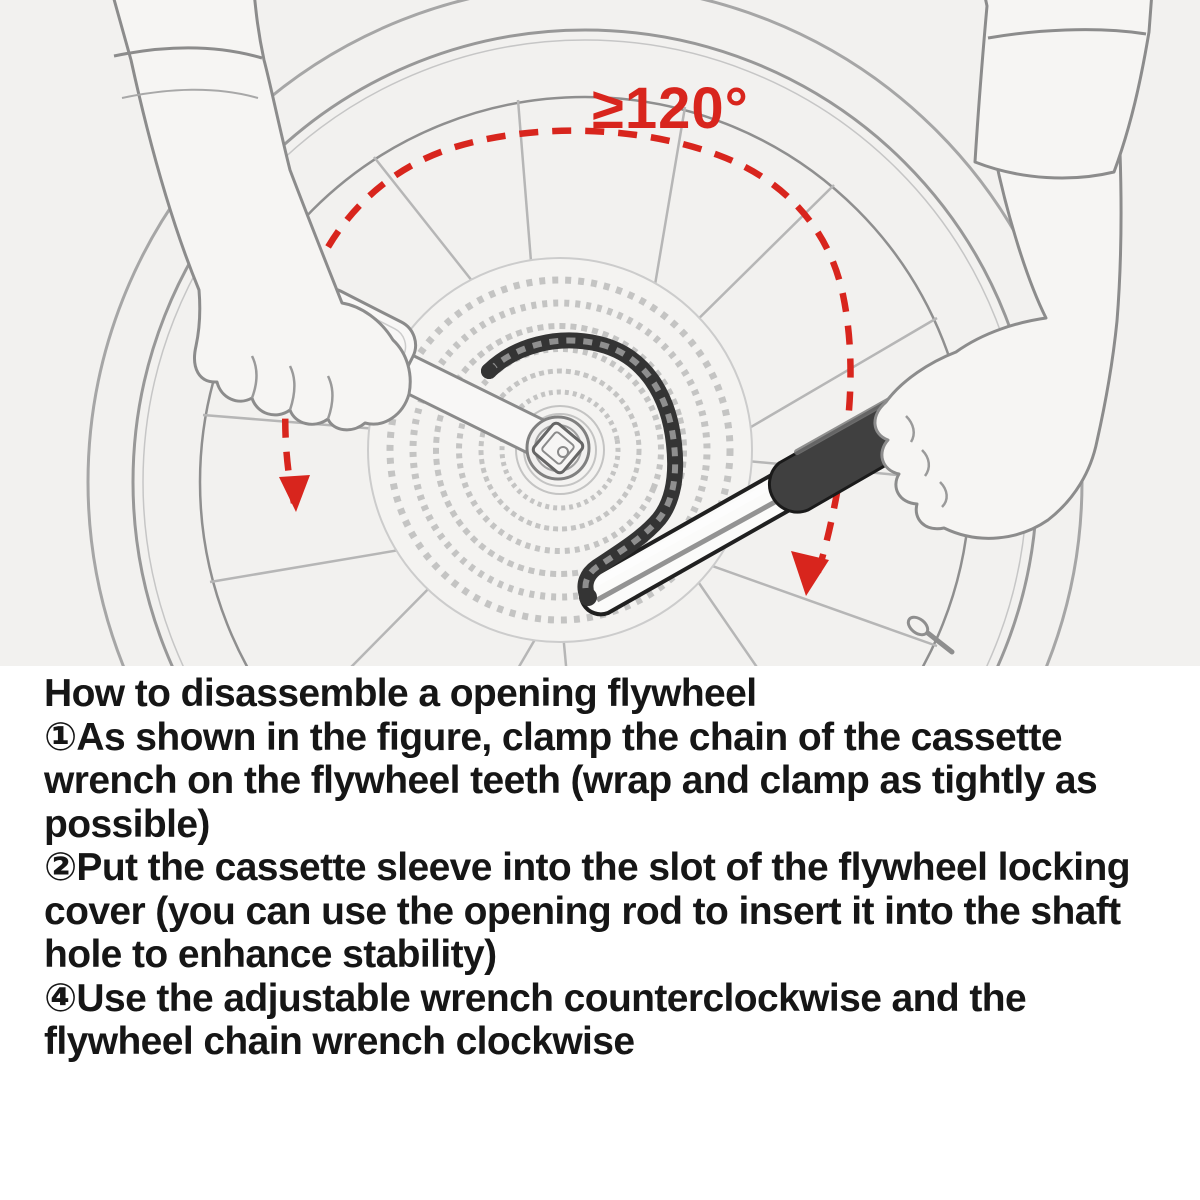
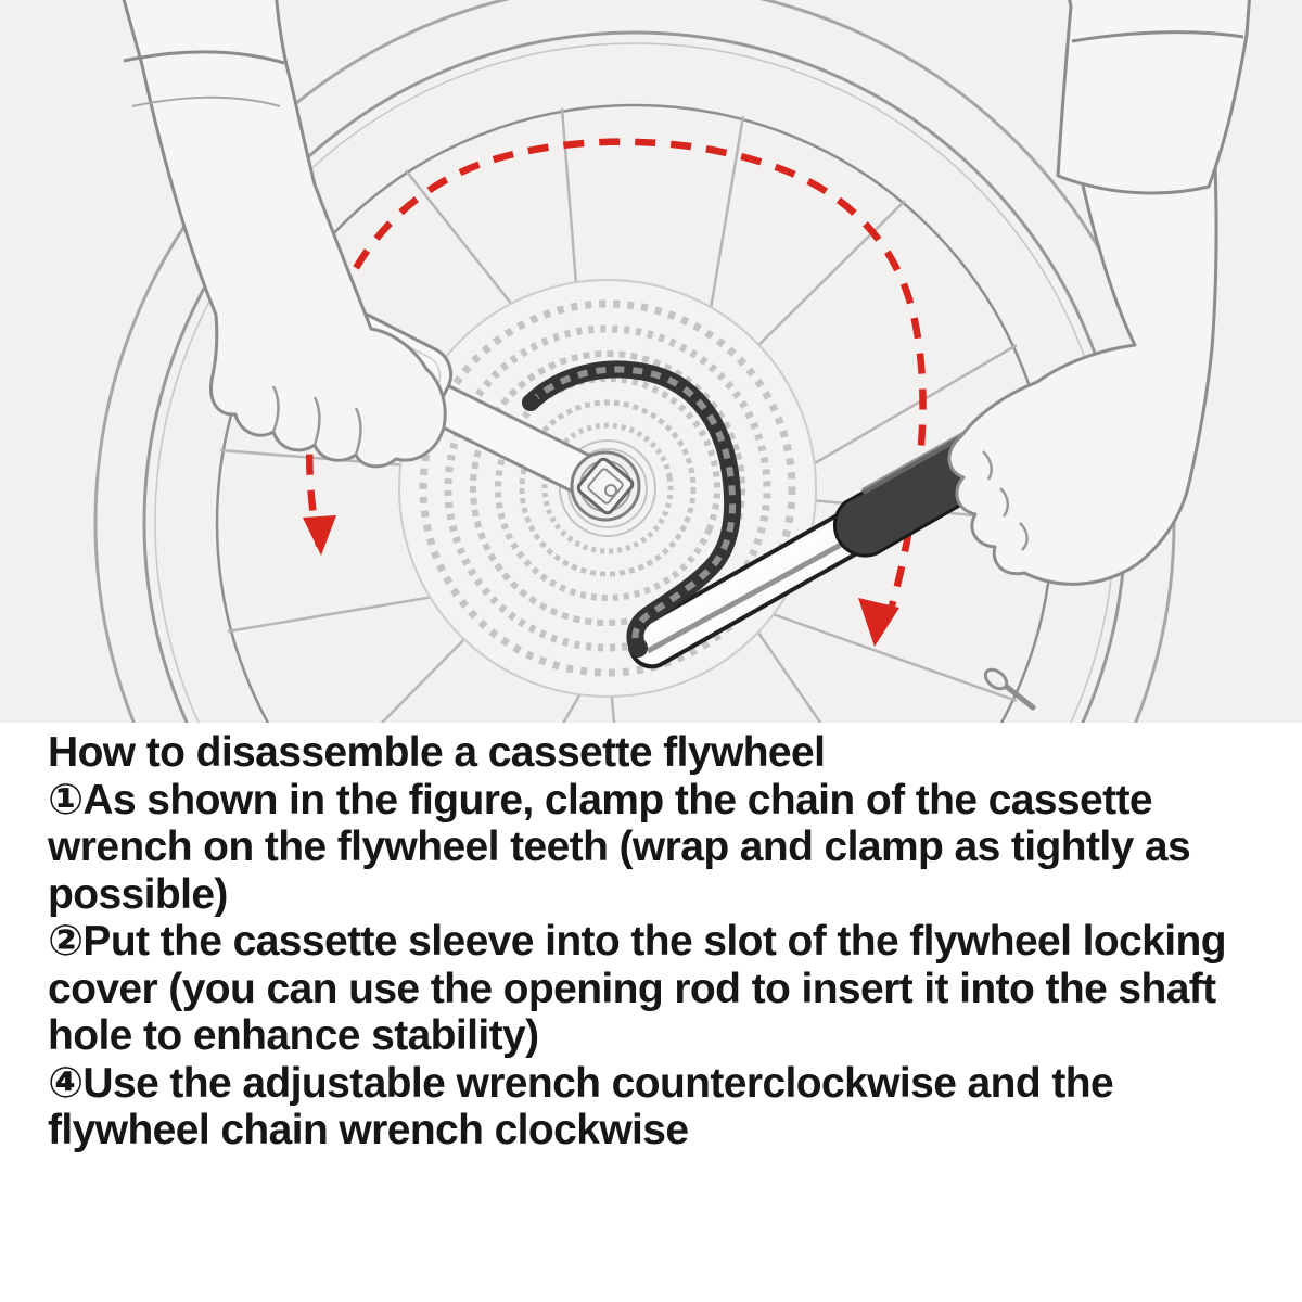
- ≥120°
- How to disassemble a opening flywheel
+ How to disassemble a cassette flywheel
  ①As shown in the figure, clamp the chain of the cassette wrench on the flywheel teeth (wrap and clamp as tightly as possible)
  ②Put the cassette sleeve into the slot of the flywheel locking cover (you can use the opening rod to insert it into the shaft hole to enhance stability)
  ④Use the adjustable wrench counterclockwise and the flywheel chain wrench clockwise
